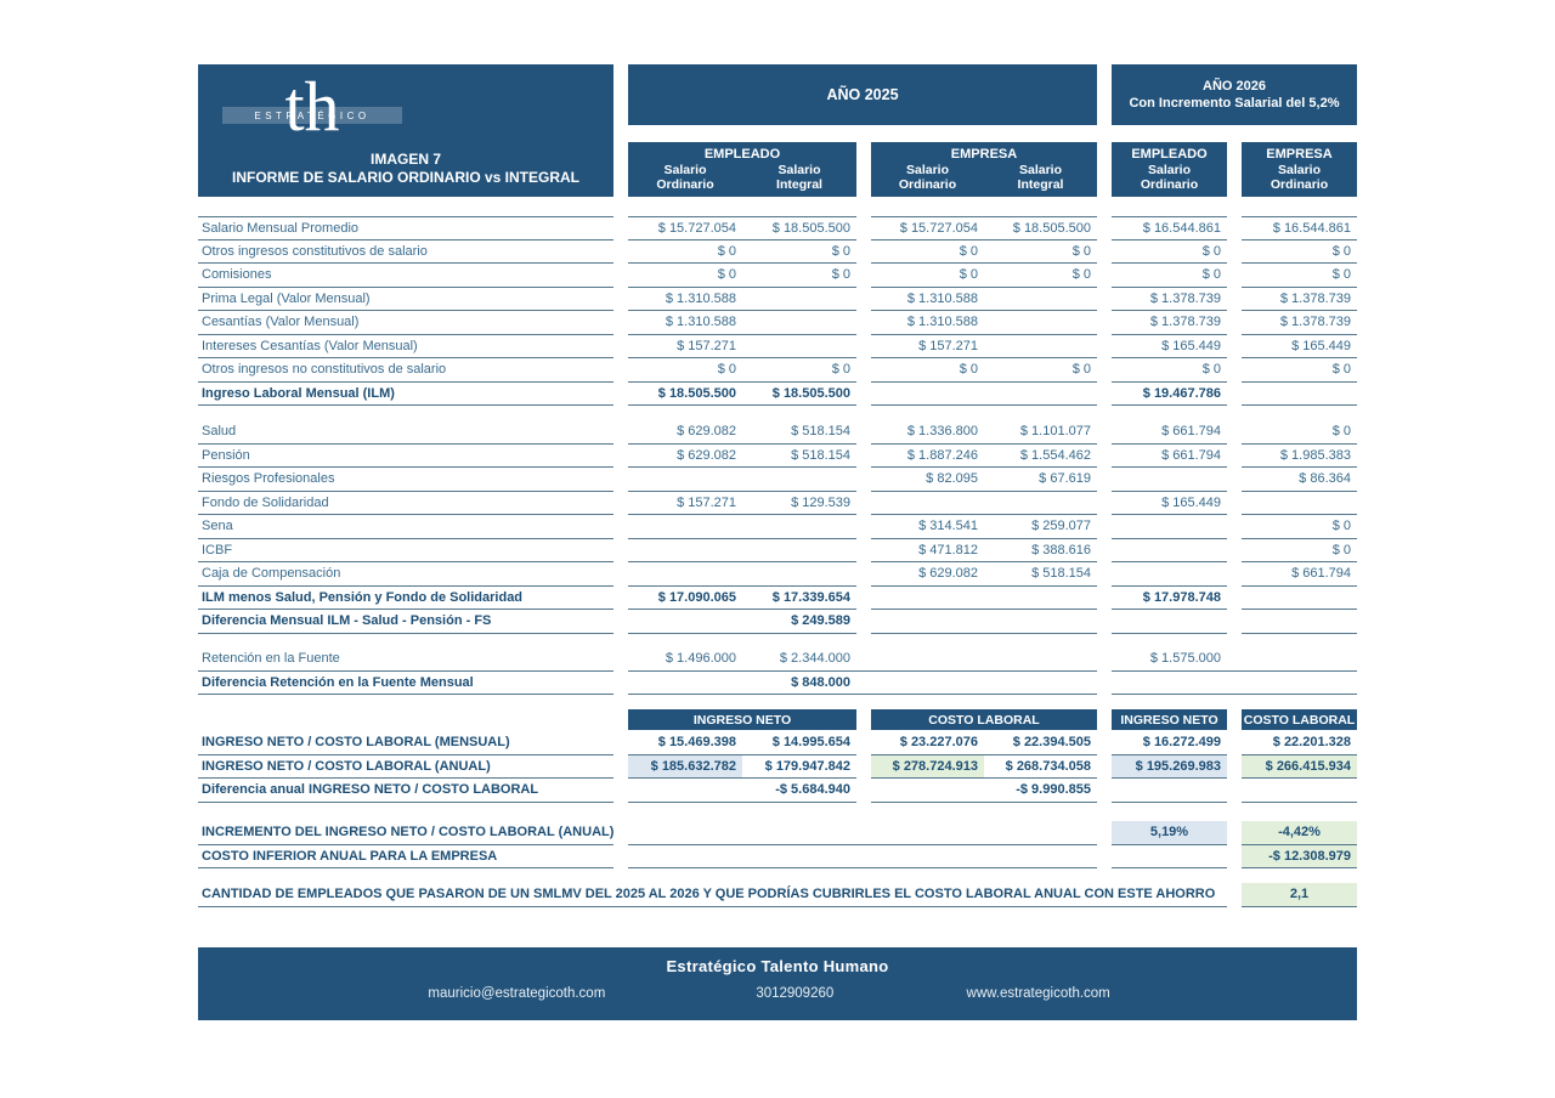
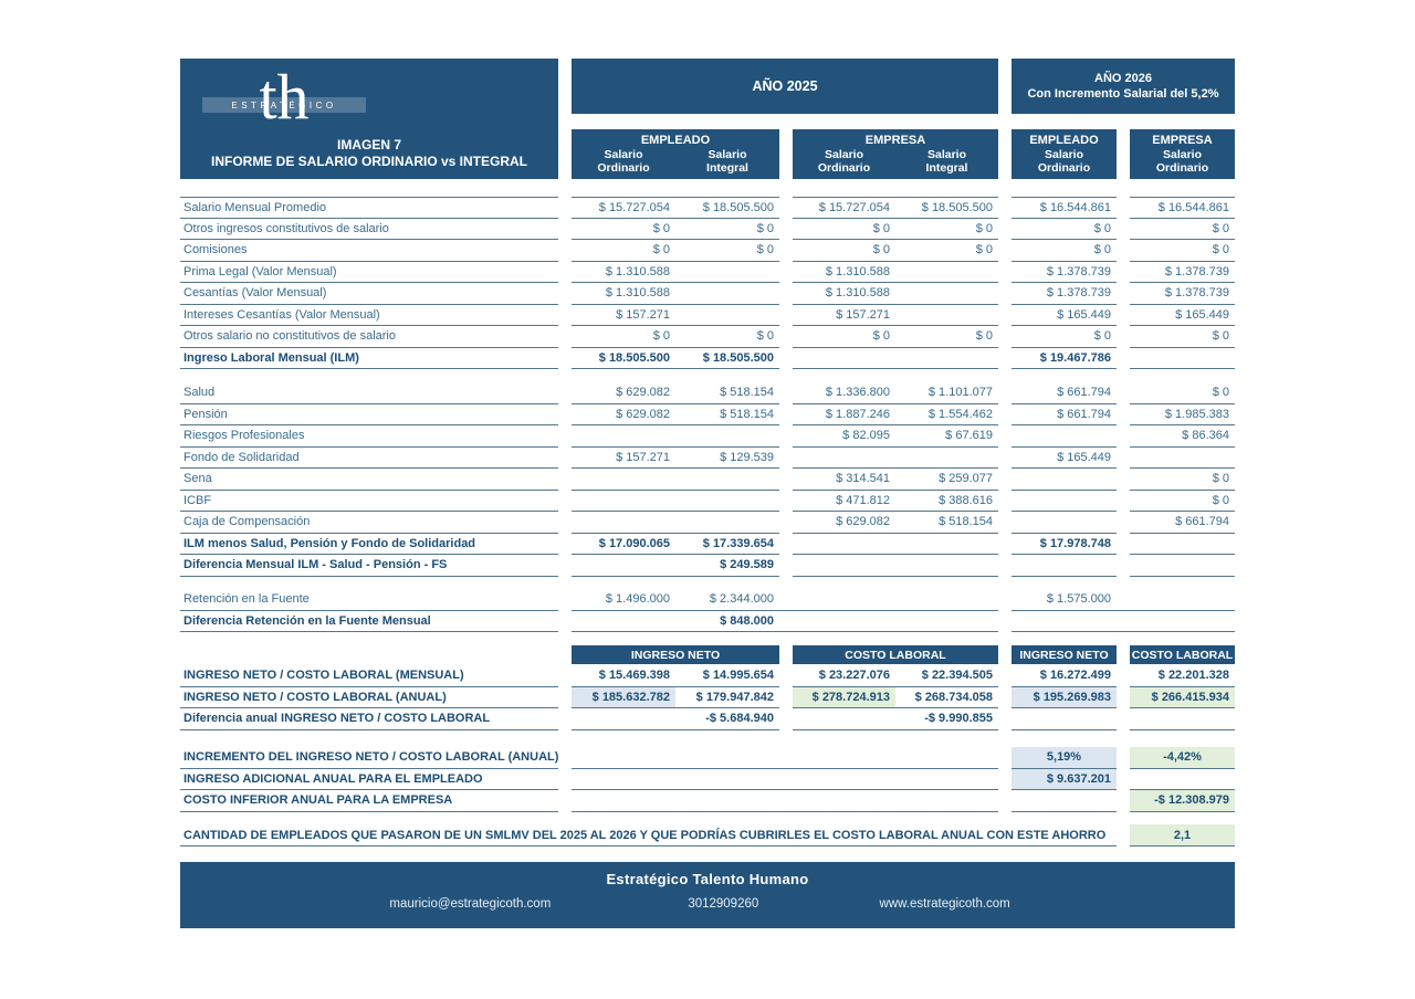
  th
  ESTRATÉGICO
  IMAGEN 7
  INFORME DE SALARIO ORDINARIO vs INTEGRAL
  AÑO 2025
  AÑO 2026
  Con Incremento Salarial del 5,2%
  EMPLEADO
  Salario Ordinario
  Salario Integral
  EMPRESA
  Salario Ordinario
  Salario Integral
  EMPLEADO
  Salario Ordinario
  EMPRESA
  Salario Ordinario
  Salario Mensual Promedio
  $ 15.727.054
  $ 18.505.500
  $ 15.727.054
  $ 18.505.500
  $ 16.544.861
  $ 16.544.861
  Otros ingresos constitutivos de salario
  $ 0
  $ 0
  $ 0
  $ 0
  $ 0
  $ 0
  Comisiones
  $ 0
  $ 0
  $ 0
  $ 0
  $ 0
  $ 0
  Prima Legal (Valor Mensual)
  $ 1.310.588
  $ 1.310.588
  $ 1.378.739
  $ 1.378.739
  Cesantías (Valor Mensual)
  $ 1.310.588
  $ 1.310.588
  $ 1.378.739
  $ 1.378.739
  Intereses Cesantías (Valor Mensual)
  $ 157.271
  $ 157.271
  $ 165.449
  $ 165.449
- Otros ingresos no constitutivos de salario
+ Otros salario no constitutivos de salario
  $ 0
  $ 0
  $ 0
  $ 0
  $ 0
  $ 0
  Ingreso Laboral Mensual (ILM)
  $ 18.505.500
  $ 18.505.500
  $ 19.467.786
  Salud
  $ 629.082
  $ 518.154
  $ 1.336.800
  $ 1.101.077
  $ 661.794
  $ 0
  Pensión
  $ 629.082
  $ 518.154
  $ 1.887.246
  $ 1.554.462
  $ 661.794
  $ 1.985.383
  Riesgos Profesionales
  $ 82.095
  $ 67.619
  $ 86.364
  Fondo de Solidaridad
  $ 157.271
  $ 129.539
  $ 165.449
  Sena
  $ 314.541
  $ 259.077
  $ 0
  ICBF
  $ 471.812
  $ 388.616
  $ 0
  Caja de Compensación
  $ 629.082
  $ 518.154
  $ 661.794
  ILM menos Salud, Pensión y Fondo de Solidaridad
  $ 17.090.065
  $ 17.339.654
  $ 17.978.748
  Diferencia Mensual ILM - Salud - Pensión - FS
  $ 249.589
  Retención en la Fuente
  $ 1.496.000
  $ 2.344.000
  $ 1.575.000
  Diferencia Retención en la Fuente Mensual
  $ 848.000
  INGRESO NETO
  COSTO LABORAL
  INGRESO NETO
  COSTO LABORAL
  INGRESO NETO / COSTO LABORAL (MENSUAL)
  $ 15.469.398
  $ 14.995.654
  $ 23.227.076
  $ 22.394.505
  $ 16.272.499
  $ 22.201.328
  INGRESO NETO / COSTO LABORAL (ANUAL)
  $ 185.632.782
  $ 179.947.842
  $ 278.724.913
  $ 268.734.058
  $ 195.269.983
  $ 266.415.934
  Diferencia anual INGRESO NETO / COSTO LABORAL
  -$ 5.684.940
  -$ 9.990.855
  INCREMENTO DEL INGRESO NETO / COSTO LABORAL (ANUAL)
  5,19%
  -4,42%
+ INGRESO ADICIONAL ANUAL PARA EL EMPLEADO
+ $ 9.637.201
  COSTO INFERIOR ANUAL PARA LA EMPRESA
  -$ 12.308.979
  CANTIDAD DE EMPLEADOS QUE PASARON DE UN SMLMV DEL 2025 AL 2026 Y QUE PODRÍAS CUBRIRLES EL COSTO LABORAL ANUAL CON ESTE AHORRO
  2,1
  Estratégico Talento Humano
  mauricio@estrategicoth.com
  3012909260
  www.estrategicoth.com
